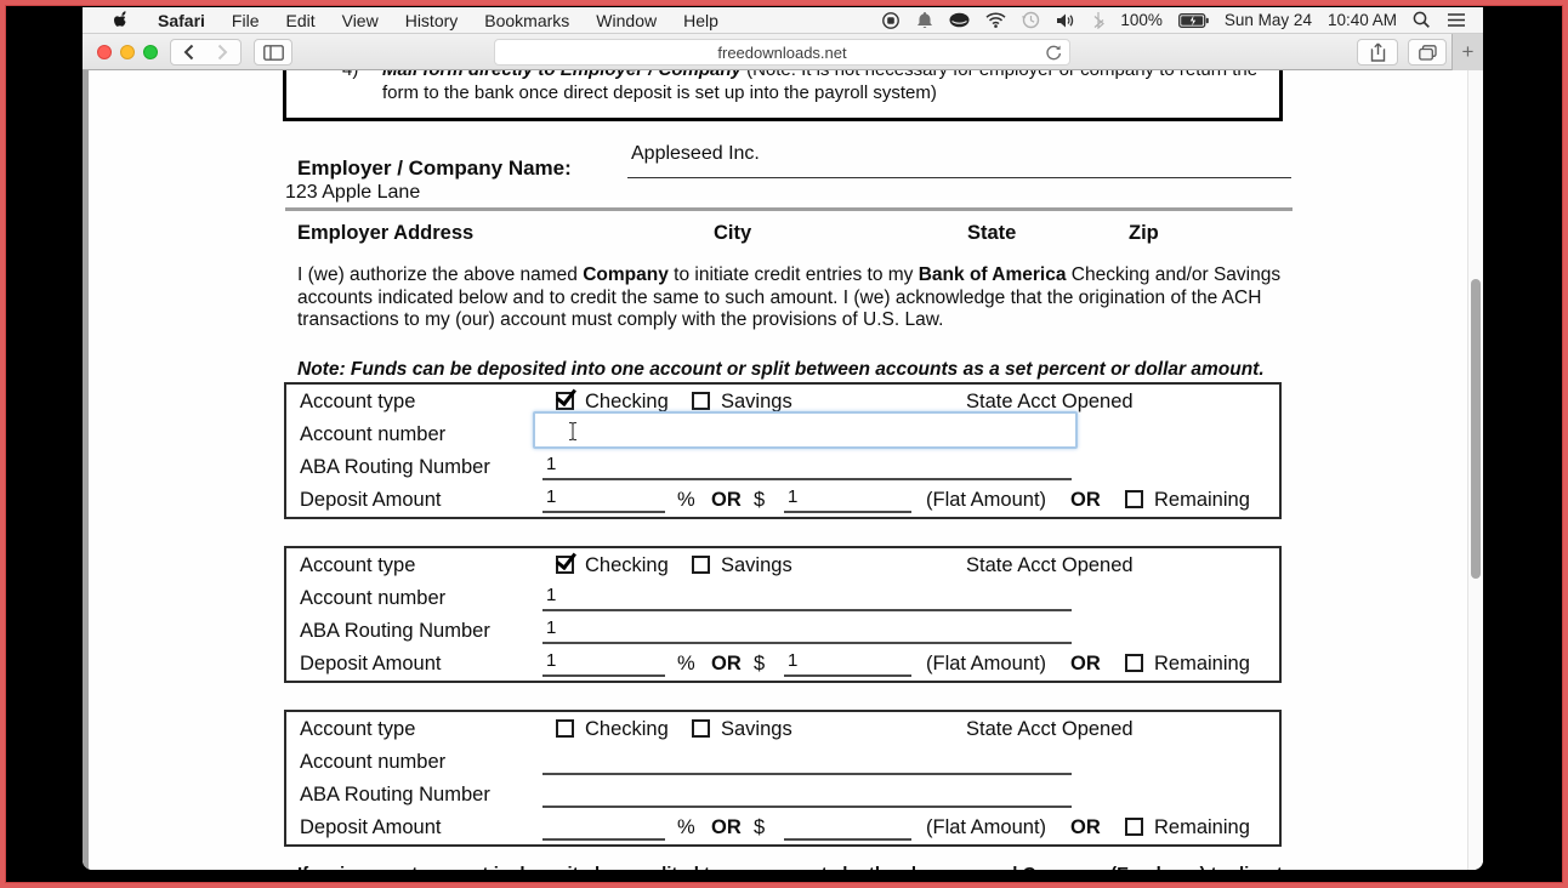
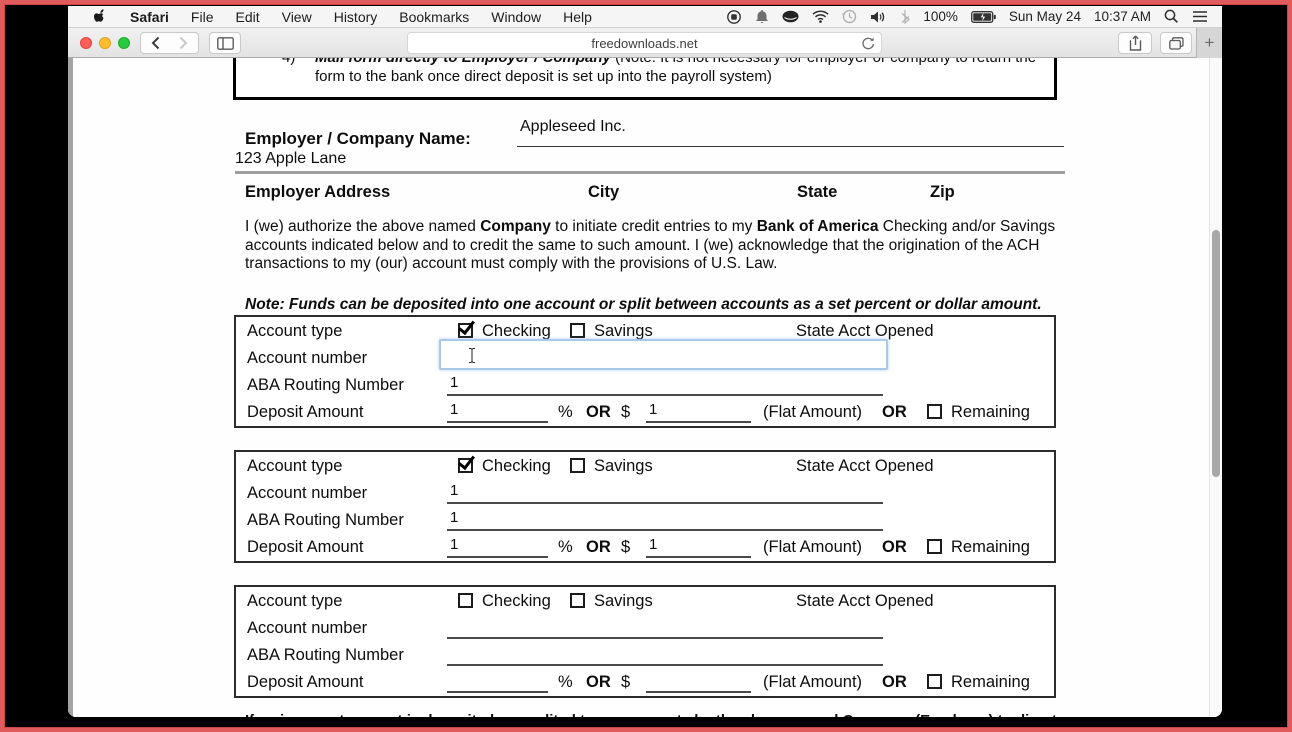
  Safari
  File
  Edit
  View
  History
  Bookmarks
  Window
  Help
  100%
  Sun May 24
- 10:40 AM
+ 10:37 AM
  freedownloads.net
  +
  4)
  Mail form directly to Employer / Company (Note: It is not necessary for employer or company to return the form to the bank once direct deposit is set up into the payroll system)
  Employer / Company Name:
  Appleseed Inc.
  123 Apple Lane
  Employer Address
  City
  State
  Zip
  I (we) authorize the above named Company to initiate credit entries to my Bank of America Checking and/or Savings accounts indicated below and to credit the same to such amount. I (we) acknowledge that the origination of the ACH transactions to my (our) account must comply with the provisions of U.S. Law.
  Note: Funds can be deposited into one account or split between accounts as a set percent or dollar amount.
  Account type
  Checking
  Savings
  State Acct Opened
  Account number
  ABA Routing Number
  1
  Deposit Amount
  1
  %
  OR
  $
  1
  (Flat Amount)
  OR
  Remaining
  Account type
  Checking
  Savings
  State Acct Opened
  Account number
  1
  ABA Routing Number
  1
  Deposit Amount
  1
  %
  OR
  $
  1
  (Flat Amount)
  OR
  Remaining
  Account type
  Checking
  Savings
  State Acct Opened
  Account number
  ABA Routing Number
  Deposit Amount
  %
  OR
  $
  (Flat Amount)
  OR
  Remaining
